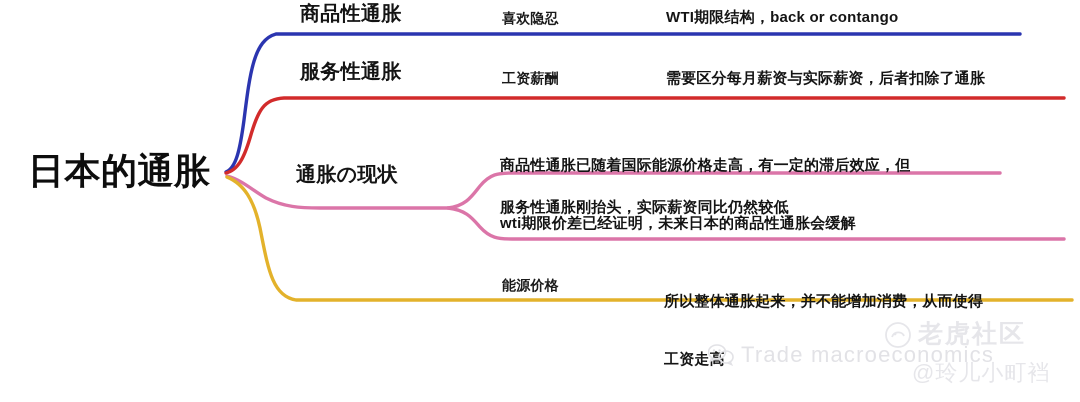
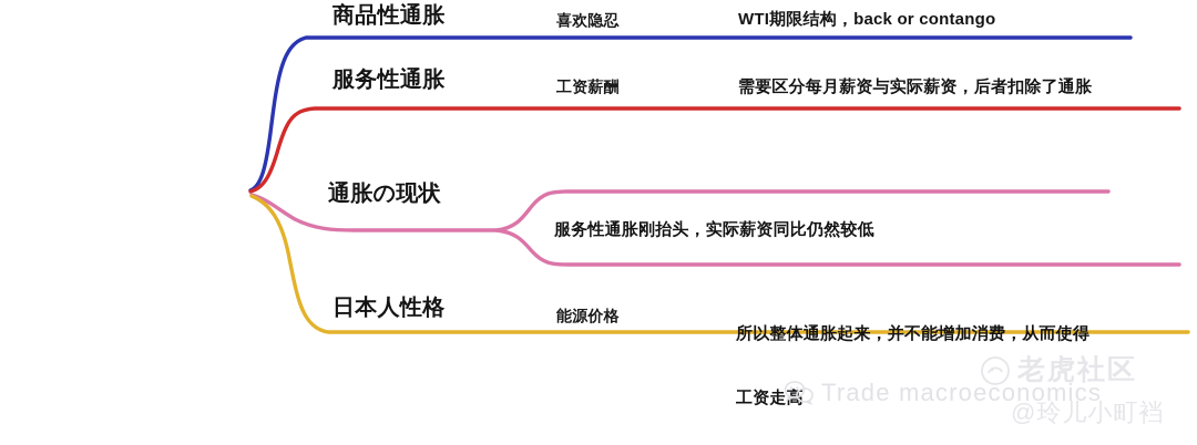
- 日本的通胀
  商品性通胀
  服务性通胀
  通胀の现状
+ 日本人性格
  喜欢隐忍
  工资薪酬
  能源价格
  WTI期限结构，back or contango
  需要区分每月薪资与实际薪资，后者扣除了通胀
- 商品性通胀已随着国际能源价格走高，有一定的滞后效应，但
- wti期限价差已经证明，未来日本的商品性通胀会缓解
  服务性通胀刚抬头，实际薪资同比仍然较低
  所以整体通胀起来，并不能增加消费，从而使得
  工资走
  Trade macroeconomics
  老虎社区
  @玲儿小町裆
